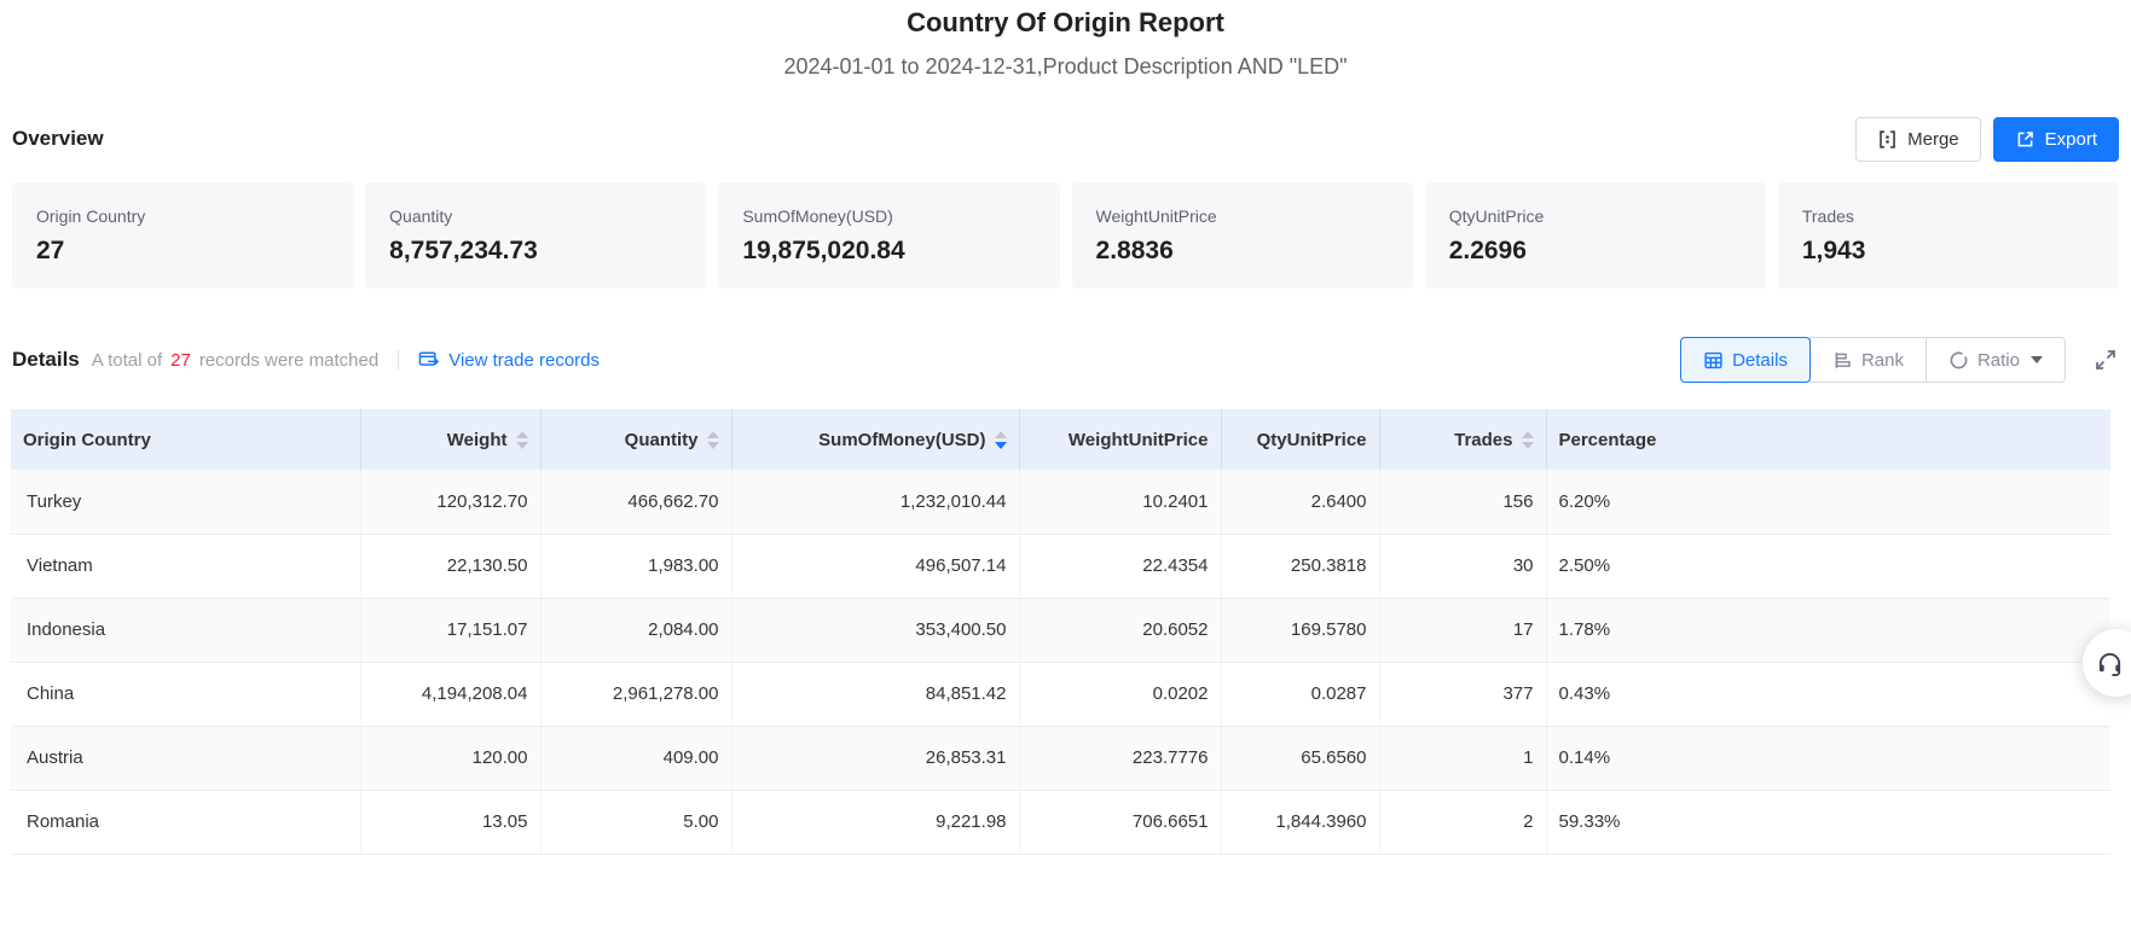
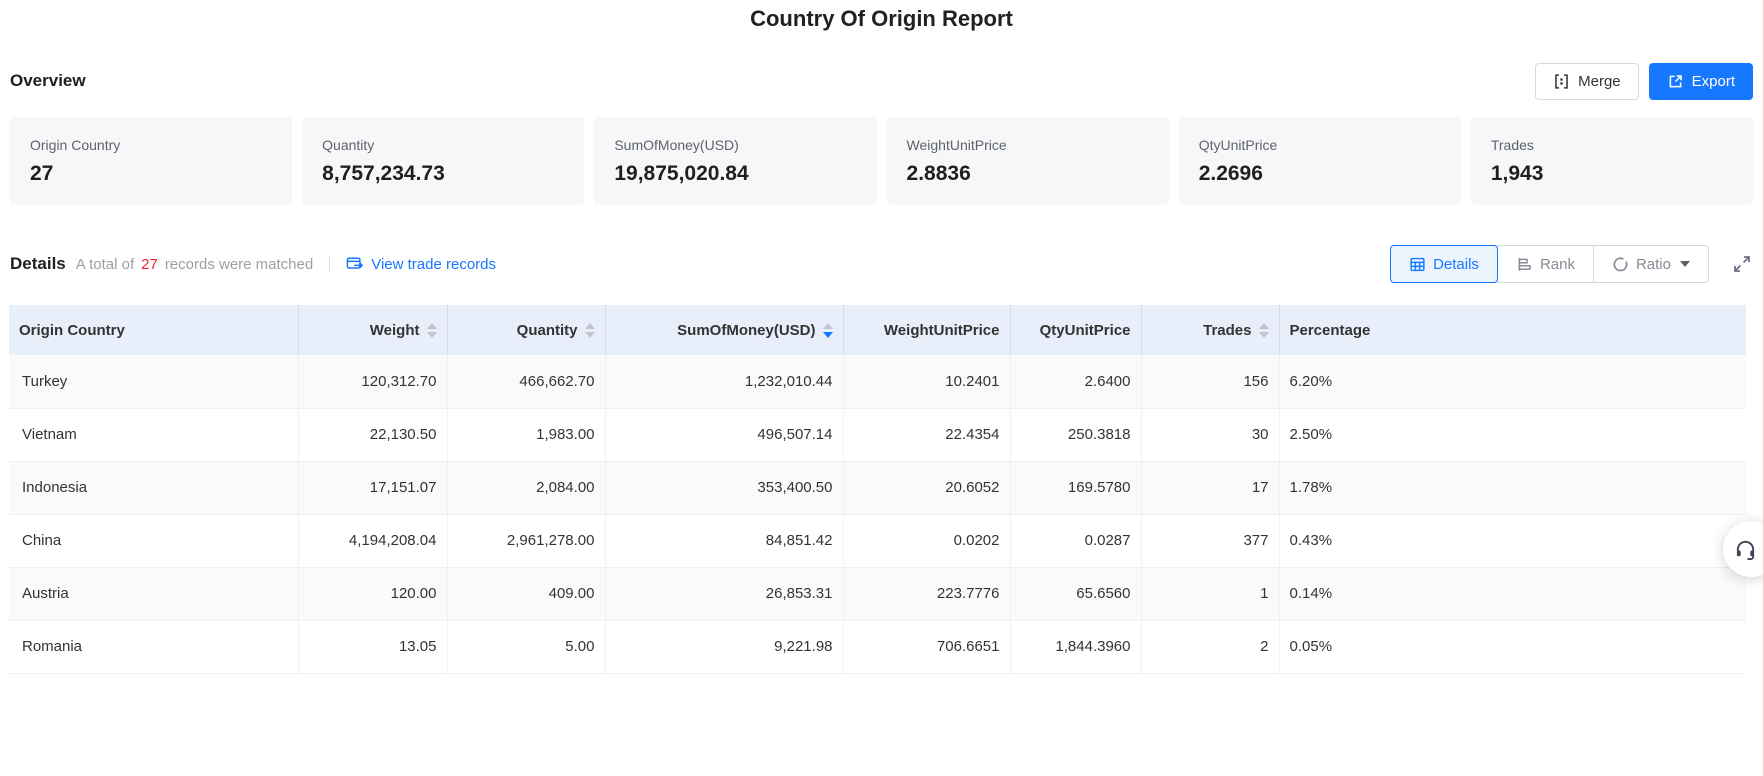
  Country Of Origin Report
- 2024-01-01 to 2024-12-31,Product Description AND "LED"
  Overview
  Merge
  Export
  Origin Country
  27
  Quantity
  8,757,234.73
  SumOfMoney(USD)
  19,875,020.84
  WeightUnitPrice
  2.8836
  QtyUnitPrice
  2.2696
  Trades
  1,943
  Details
  A total of
  27
  records were matched
  View trade records
  Details
  Rank
  Ratio
  Origin Country	Weight	Quantity	SumOfMoney(USD)	WeightUnitPrice	QtyUnitPrice	Trades	Percentage
  Turkey	120,312.70	466,662.70	1,232,010.44	10.2401	2.6400	156	6.20%
  Vietnam	22,130.50	1,983.00	496,507.14	22.4354	250.3818	30	2.50%
  Indonesia	17,151.07	2,084.00	353,400.50	20.6052	169.5780	17	1.78%
  China	4,194,208.04	2,961,278.00	84,851.42	0.0202	0.0287	377	0.43%
  Austria	120.00	409.00	26,853.31	223.7776	65.6560	1	0.14%
- Romania	13.05	5.00	9,221.98	706.6651	1,844.3960	2	59.33%
+ Romania	13.05	5.00	9,221.98	706.6651	1,844.3960	2	0.05%
